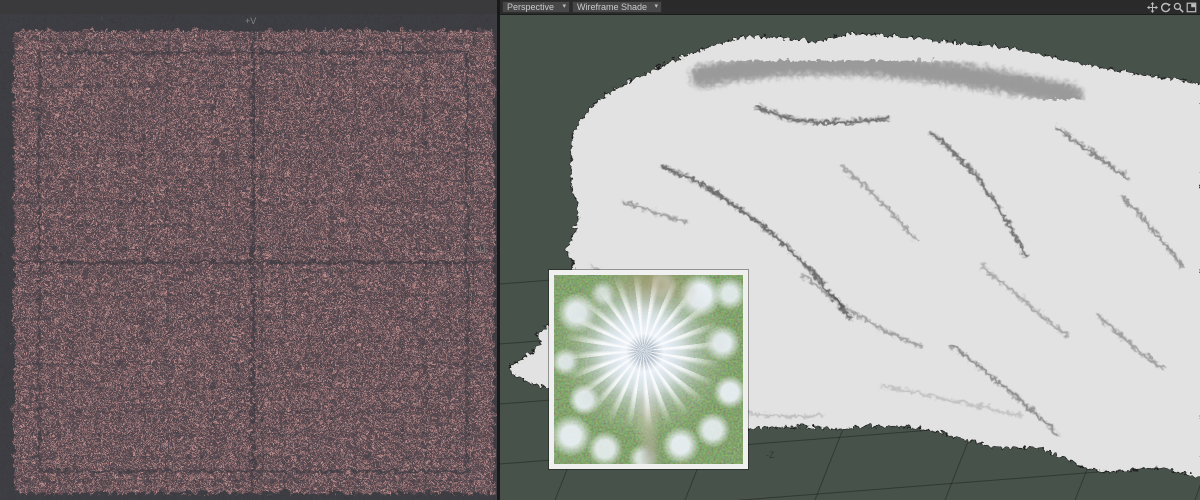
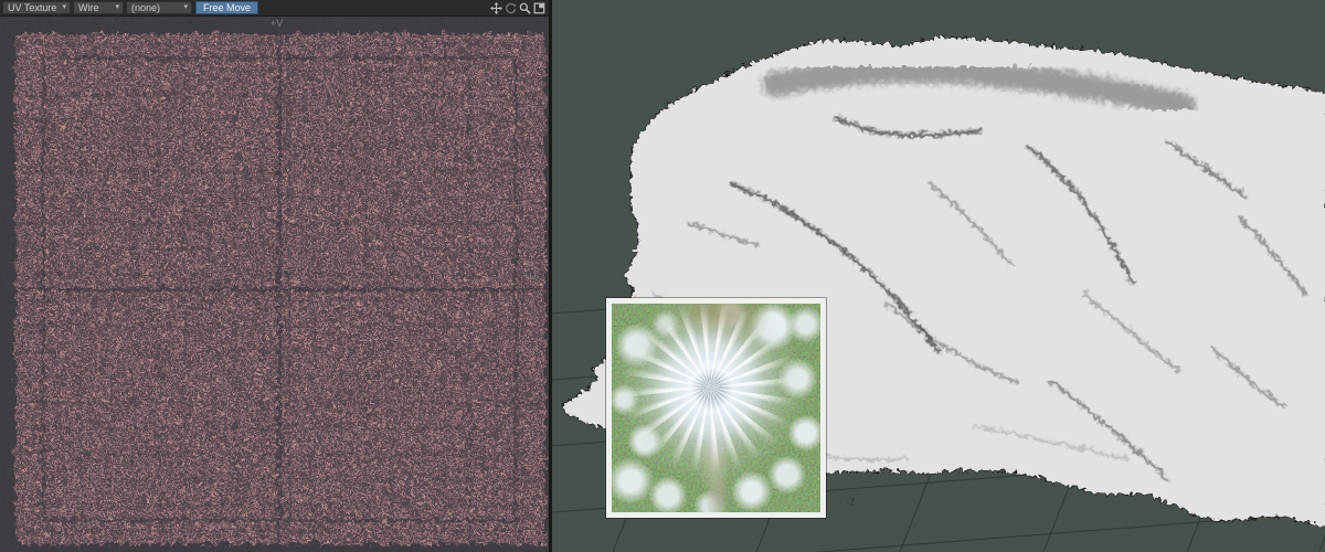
+ UV Texture
+ Wire
+ (none)
+ Free Move
  +V
  +U
- Perspective
- Wireframe Shade
